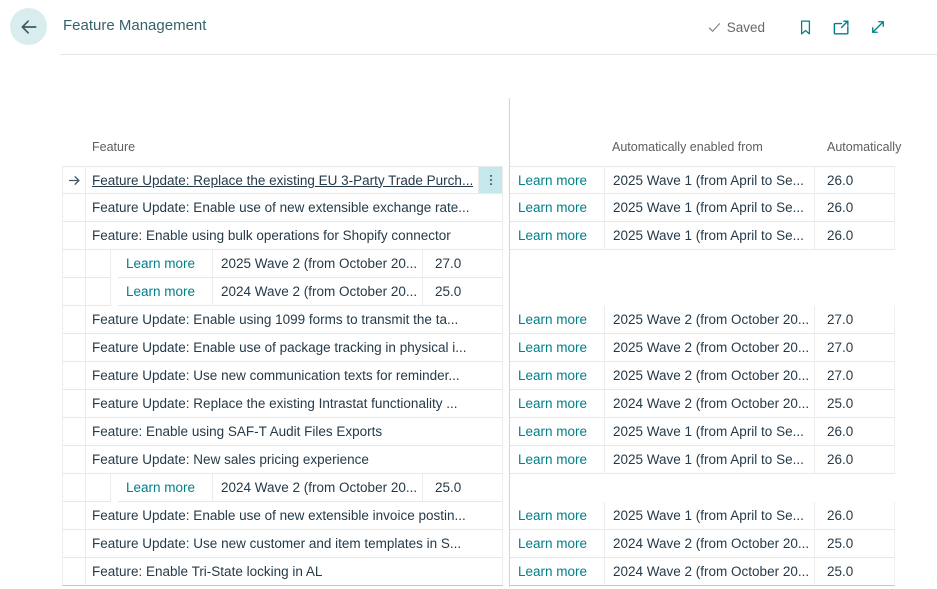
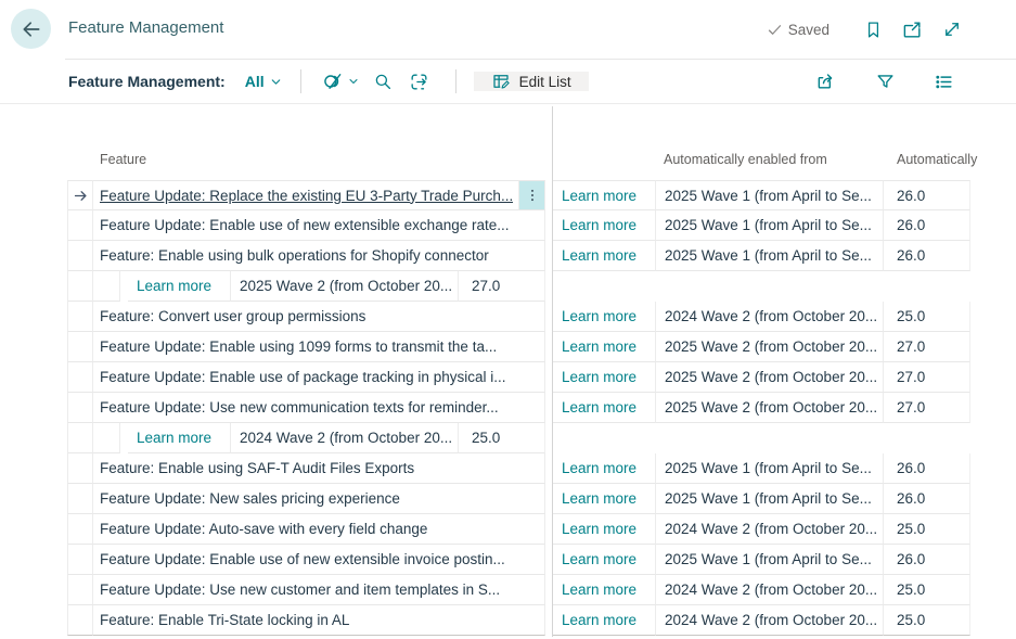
  Feature Management
  Saved
+ Feature Management:
+ All
+ Edit List
  Feature
  Automatically enabled from
  Automatically
  Feature Update: Replace the existing EU 3-Party Trade Purch...
  Learn more
  2025 Wave 1 (from April to Se...
  26.0
  Feature Update: Enable use of new extensible exchange rate...
  Learn more
  2025 Wave 1 (from April to Se...
  26.0
  Feature: Enable using bulk operations for Shopify connector
  Learn more
  2025 Wave 1 (from April to Se...
  26.0
  Learn more
  2025 Wave 2 (from October 20...
  27.0
+ Feature: Convert user group permissions
  Learn more
  2024 Wave 2 (from October 20...
  25.0
  Feature Update: Enable using 1099 forms to transmit the ta...
  Learn more
  2025 Wave 2 (from October 20...
  27.0
  Feature Update: Enable use of package tracking in physical i...
  Learn more
  2025 Wave 2 (from October 20...
  27.0
  Feature Update: Use new communication texts for reminder...
  Learn more
  2025 Wave 2 (from October 20...
  27.0
- Feature Update: Replace the existing Intrastat functionality ...
  Learn more
  2024 Wave 2 (from October 20...
  25.0
  Feature: Enable using SAF-T Audit Files Exports
  Learn more
  2025 Wave 1 (from April to Se...
  26.0
  Feature Update: New sales pricing experience
  Learn more
  2025 Wave 1 (from April to Se...
  26.0
+ Feature Update: Auto-save with every field change
  Learn more
  2024 Wave 2 (from October 20...
  25.0
  Feature Update: Enable use of new extensible invoice postin...
  Learn more
  2025 Wave 1 (from April to Se...
  26.0
  Feature Update: Use new customer and item templates in S...
  Learn more
  2024 Wave 2 (from October 20...
  25.0
  Feature: Enable Tri-State locking in AL
  Learn more
  2024 Wave 2 (from October 20...
  25.0
